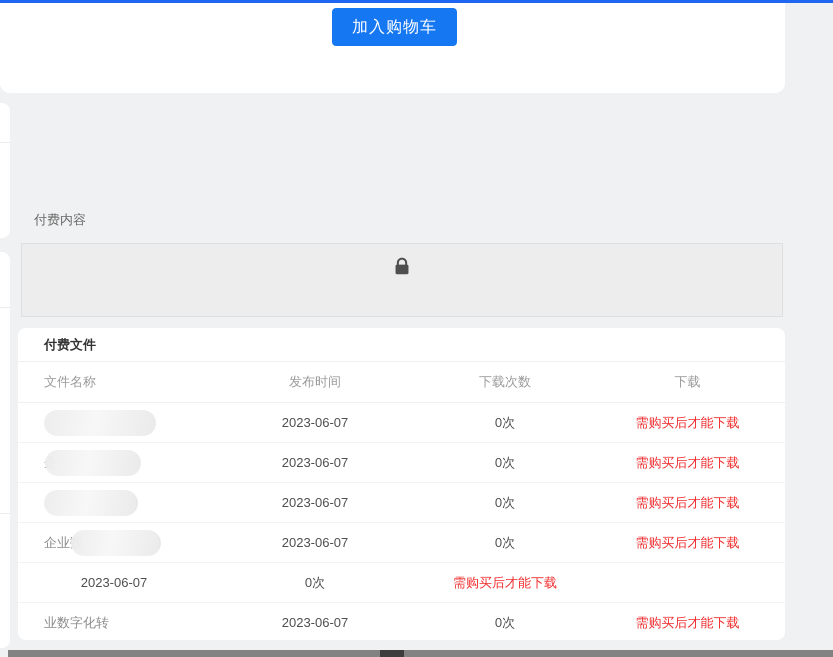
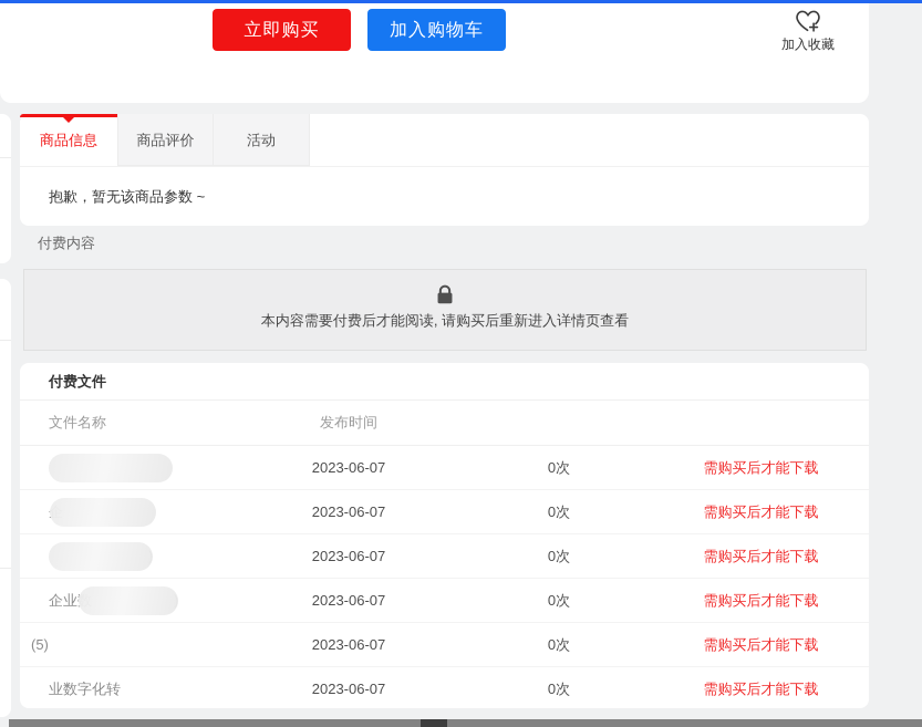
+ 立即购买
  加入购物车
+ 加入收藏
+ 商品信息
+ 商品评价
+ 活动
+ 抱歉，暂无该商品参数 ~
  付费内容
+ 本内容需要付费后才能阅读, 请购买后重新进入详情页查看
  付费文件
  文件名称
  发布时间
- 下载次数
- 下载
  2023-06-07
  0次
  需购买后才能下载
  2023-06-07
  0次
  需购买后才能下载
  2023-06-07
  0次
  需购买后才能下载
  2023-06-07
  0次
  需购买后才能下载
+ (5)
  2023-06-07
  0次
  需购买后才能下载
  业数字化转
  2023-06-07
  0次
  需购买后才能下载
